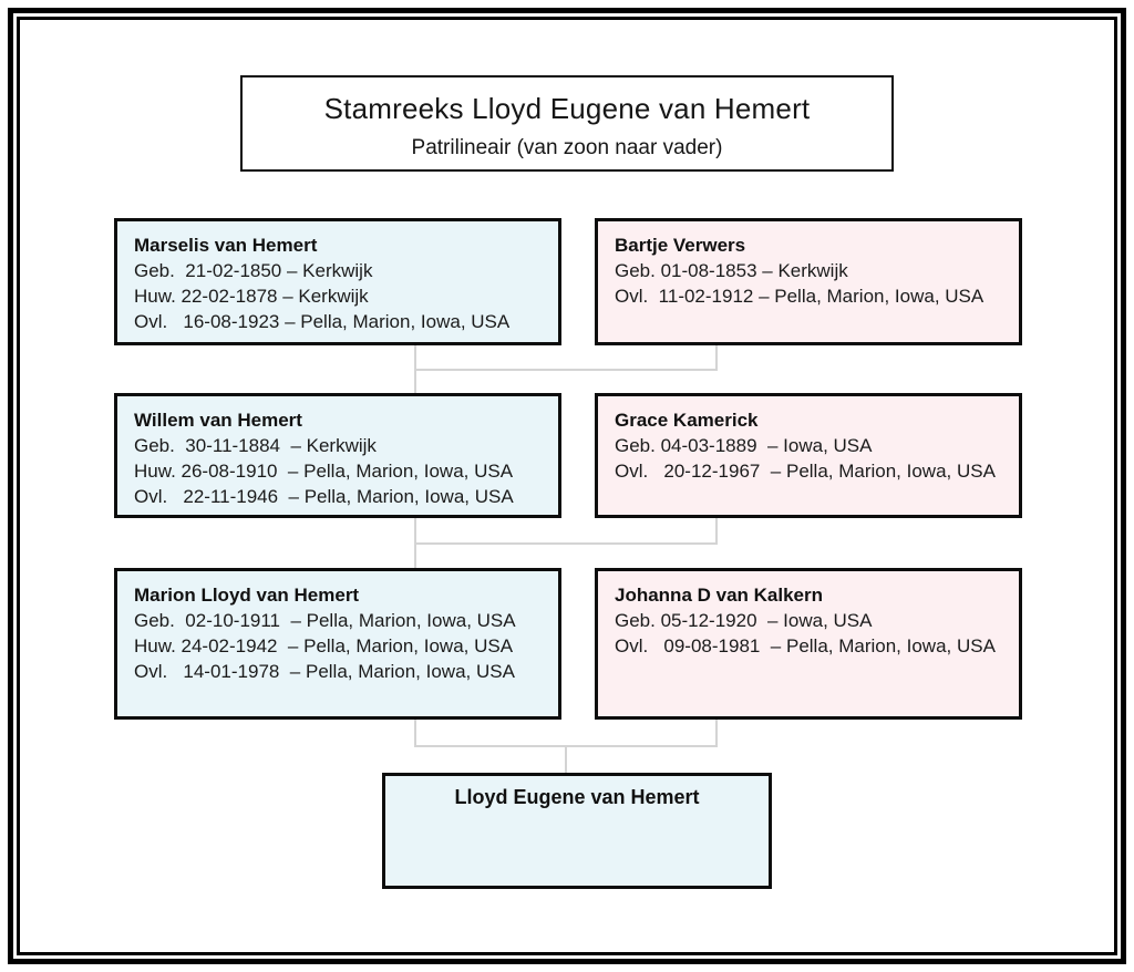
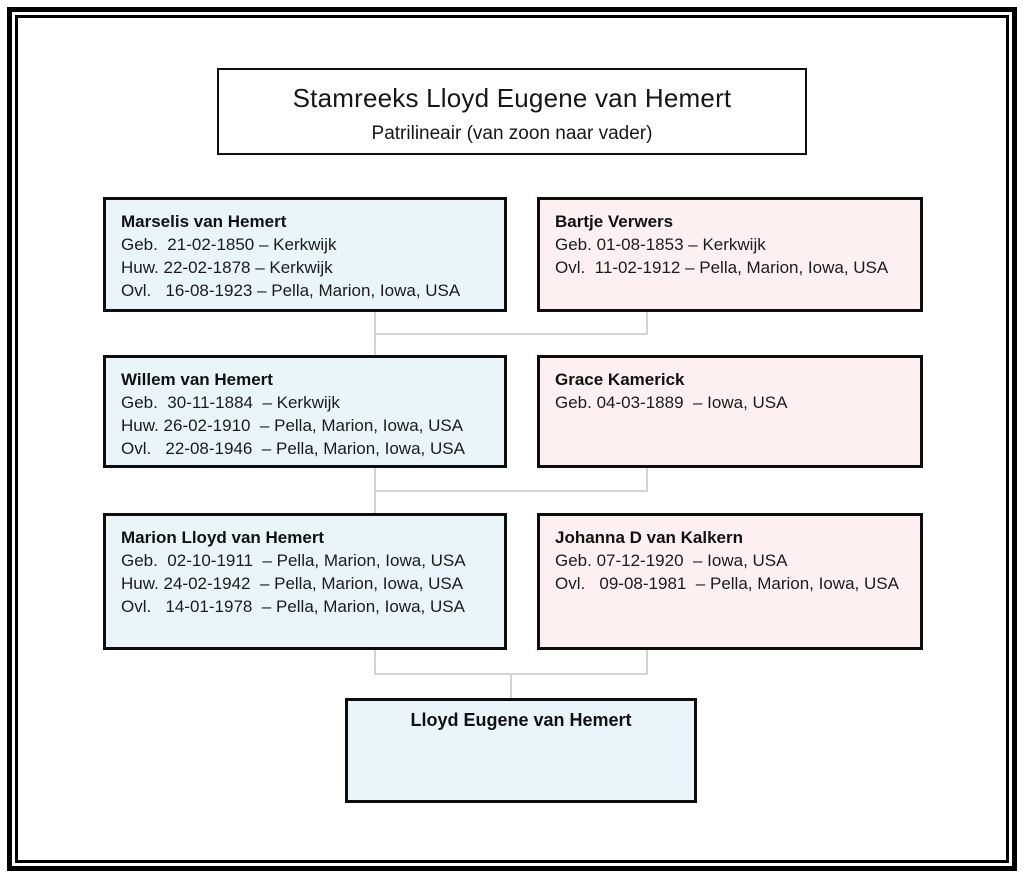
  Stamreeks Lloyd Eugene van Hemert
  Patrilineair (van zoon naar vader)
  Marselis van Hemert
  Geb. 21-02-1850 – Kerkwijk
  Huw. 22-02-1878 – Kerkwijk
  Ovl. 16-08-1923 – Pella, Marion, Iowa, USA
  Bartje Verwers
  Geb. 01-08-1853 – Kerkwijk
  Ovl. 11-02-1912 – Pella, Marion, Iowa, USA
  Willem van Hemert
  Geb. 30-11-1884 – Kerkwijk
- Huw. 26-08-1910 – Pella, Marion, Iowa, USA
+ Huw. 26-02-1910 – Pella, Marion, Iowa, USA
- Ovl. 22-11-1946 – Pella, Marion, Iowa, USA
+ Ovl. 22-08-1946 – Pella, Marion, Iowa, USA
  Grace Kamerick
  Geb. 04-03-1889 – Iowa, USA
- Ovl. 20-12-1967 – Pella, Marion, Iowa, USA
  Marion Lloyd van Hemert
  Geb. 02-10-1911 – Pella, Marion, Iowa, USA
  Huw. 24-02-1942 – Pella, Marion, Iowa, USA
  Ovl. 14-01-1978 – Pella, Marion, Iowa, USA
  Johanna D van Kalkern
- Geb. 05-12-1920 – Iowa, USA
+ Geb. 07-12-1920 – Iowa, USA
  Ovl. 09-08-1981 – Pella, Marion, Iowa, USA
  Lloyd Eugene van Hemert
